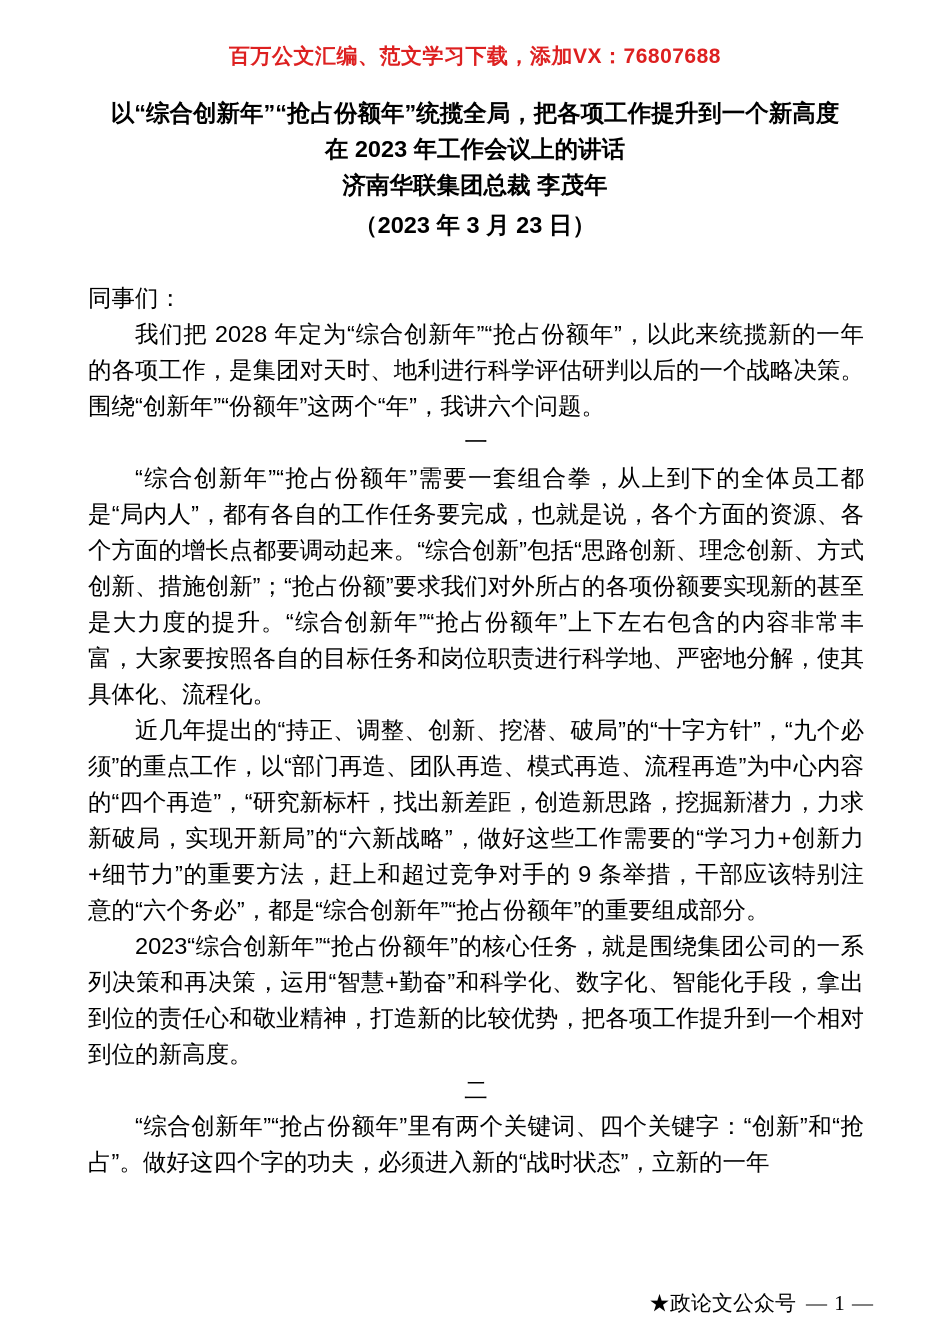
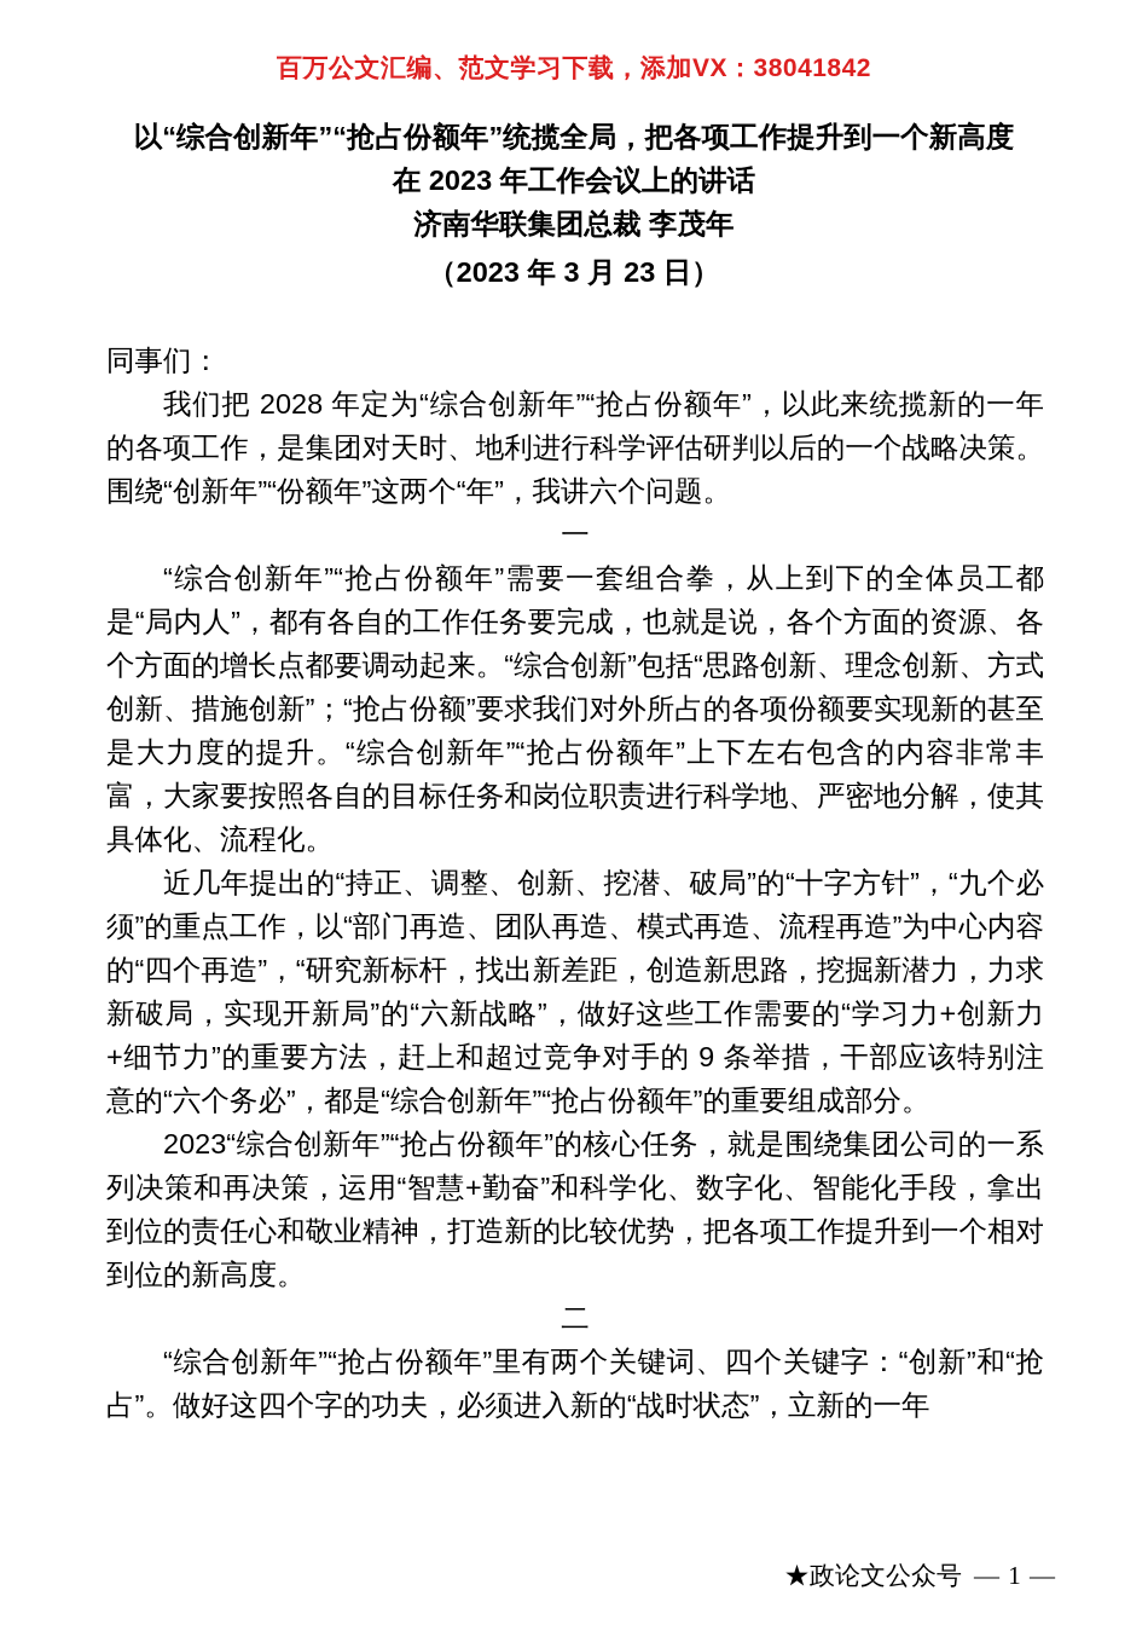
- 百万公文汇编、范文学习下载，添加VX：76807688
+ 百万公文汇编、范文学习下载，添加VX：38041842
  以“综合创新年”“抢占份额年”统揽全局，把各项工作提升到一个新高度
  在 2023 年工作会议上的讲话
  济南华联集团总裁 李茂年
  （2023 年 3 月 23 日）
  同事们：
  我们把 2028 年定为“综合创新年”“抢占份额年”，以此来统揽新的一年的各项工作，是集团对天时、地利进行科学评估研判以后的一个战略决策。围绕“创新年”“份额年”这两个“年”，我讲六个问题。
  一
  “综合创新年”“抢占份额年”需要一套组合拳，从上到下的全体员工都是“局内人”，都有各自的工作任务要完成，也就是说，各个方面的资源、各个方面的增长点都要调动起来。“综合创新”包括“思路创新、理念创新、方式创新、措施创新”；“抢占份额”要求我们对外所占的各项份额要实现新的甚至是大力度的提升。“综合创新年”“抢占份额年”上下左右包含的内容非常丰富，大家要按照各自的目标任务和岗位职责进行科学地、严密地分解，使其具体化、流程化。
  近几年提出的“持正、调整、创新、挖潜、破局”的“十字方针”，“九个必须”的重点工作，以“部门再造、团队再造、模式再造、流程再造”为中心内容的“四个再造”，“研究新标杆，找出新差距，创造新思路，挖掘新潜力，力求新破局，实现开新局”的“六新战略”，做好这些工作需要的“学习力+创新力+细节力”的重要方法，赶上和超过竞争对手的 9 条举措，干部应该特别注意的“六个务必”，都是“综合创新年”“抢占份额年”的重要组成部分。
  2023“综合创新年”“抢占份额年”的核心任务，就是围绕集团公司的一系列决策和再决策，运用“智慧+勤奋”和科学化、数字化、智能化手段，拿出到位的责任心和敬业精神，打造新的比较优势，把各项工作提升到一个相对到位的新高度。
  二
  “综合创新年”“抢占份额年”里有两个关键词、四个关键字：“创新”和“抢占”。做好这四个字的功夫，必须进入新的“战时状态”，立新的一年
  ★政论文公众号 — 1 —
